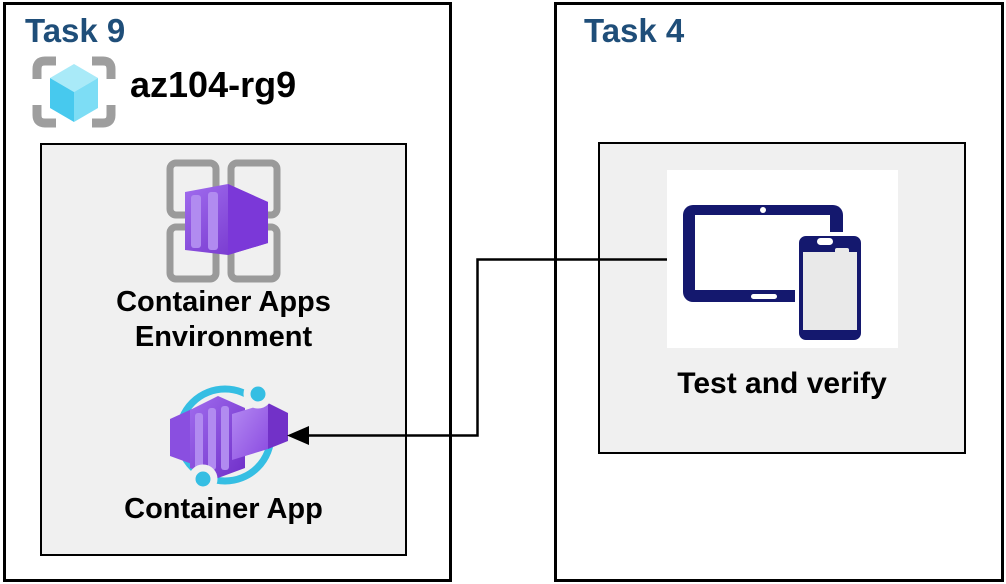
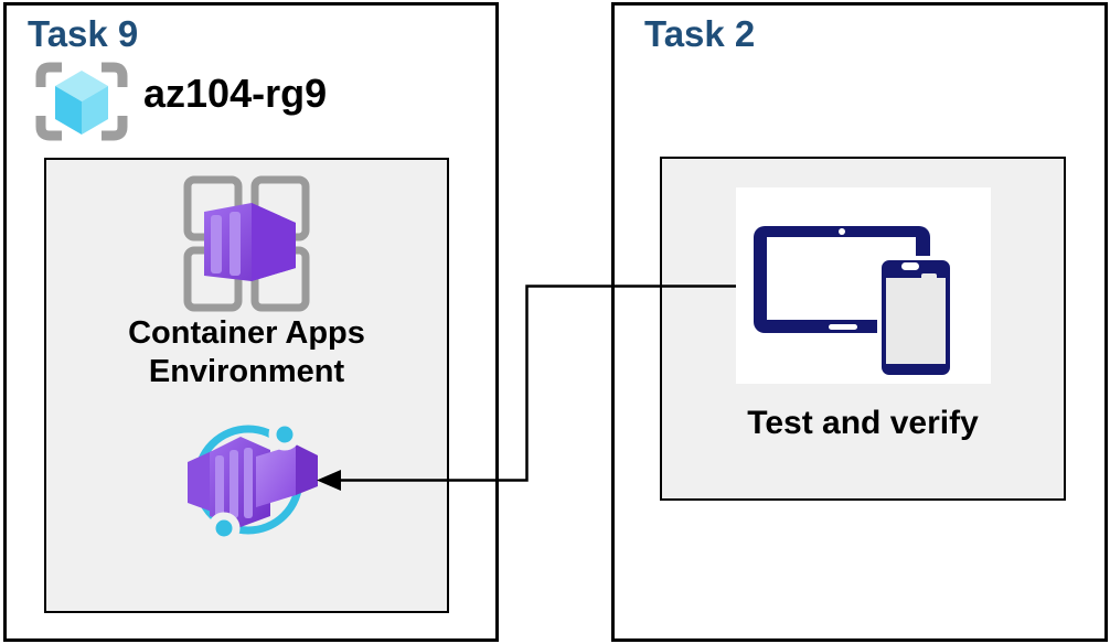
  Task 9
- Task 4
+ Task 2
  az104-rg9
  Container Apps
  Environment
- Container App
  Test and verify
